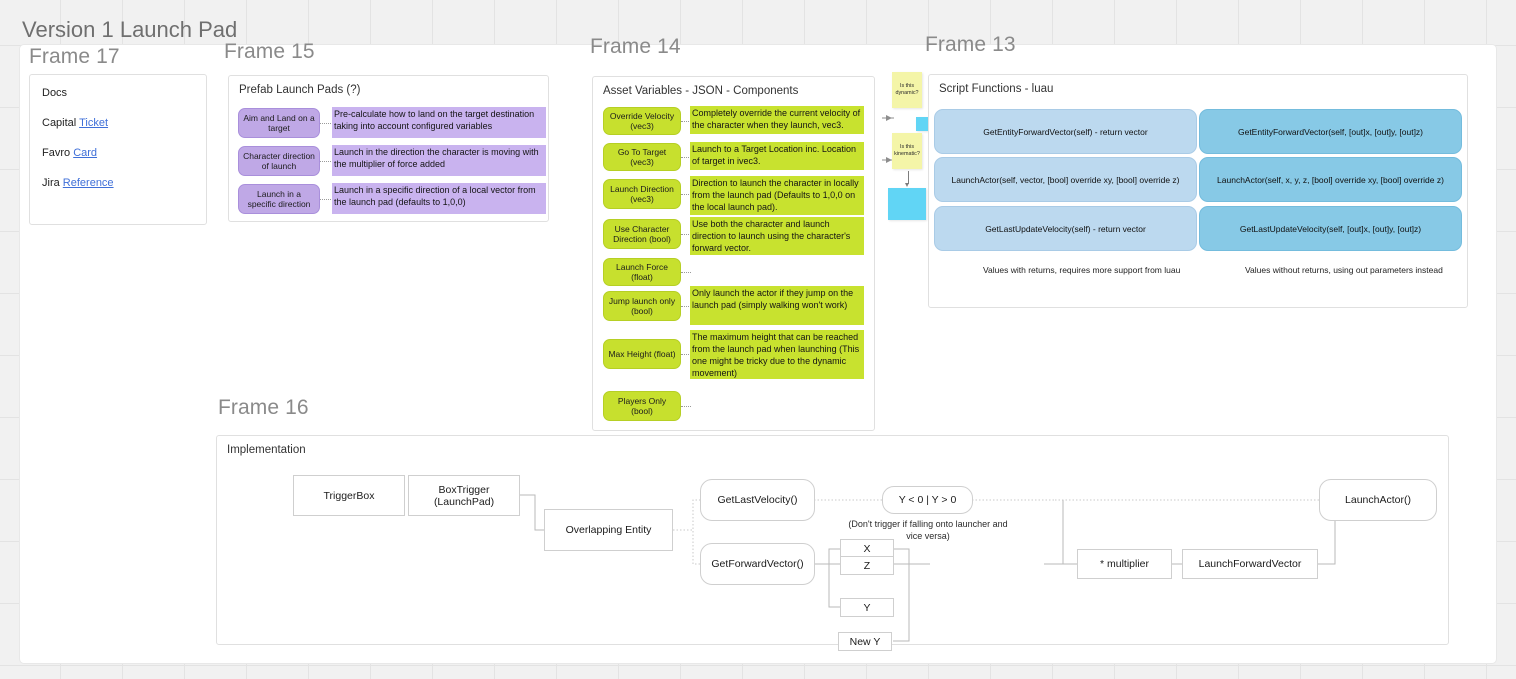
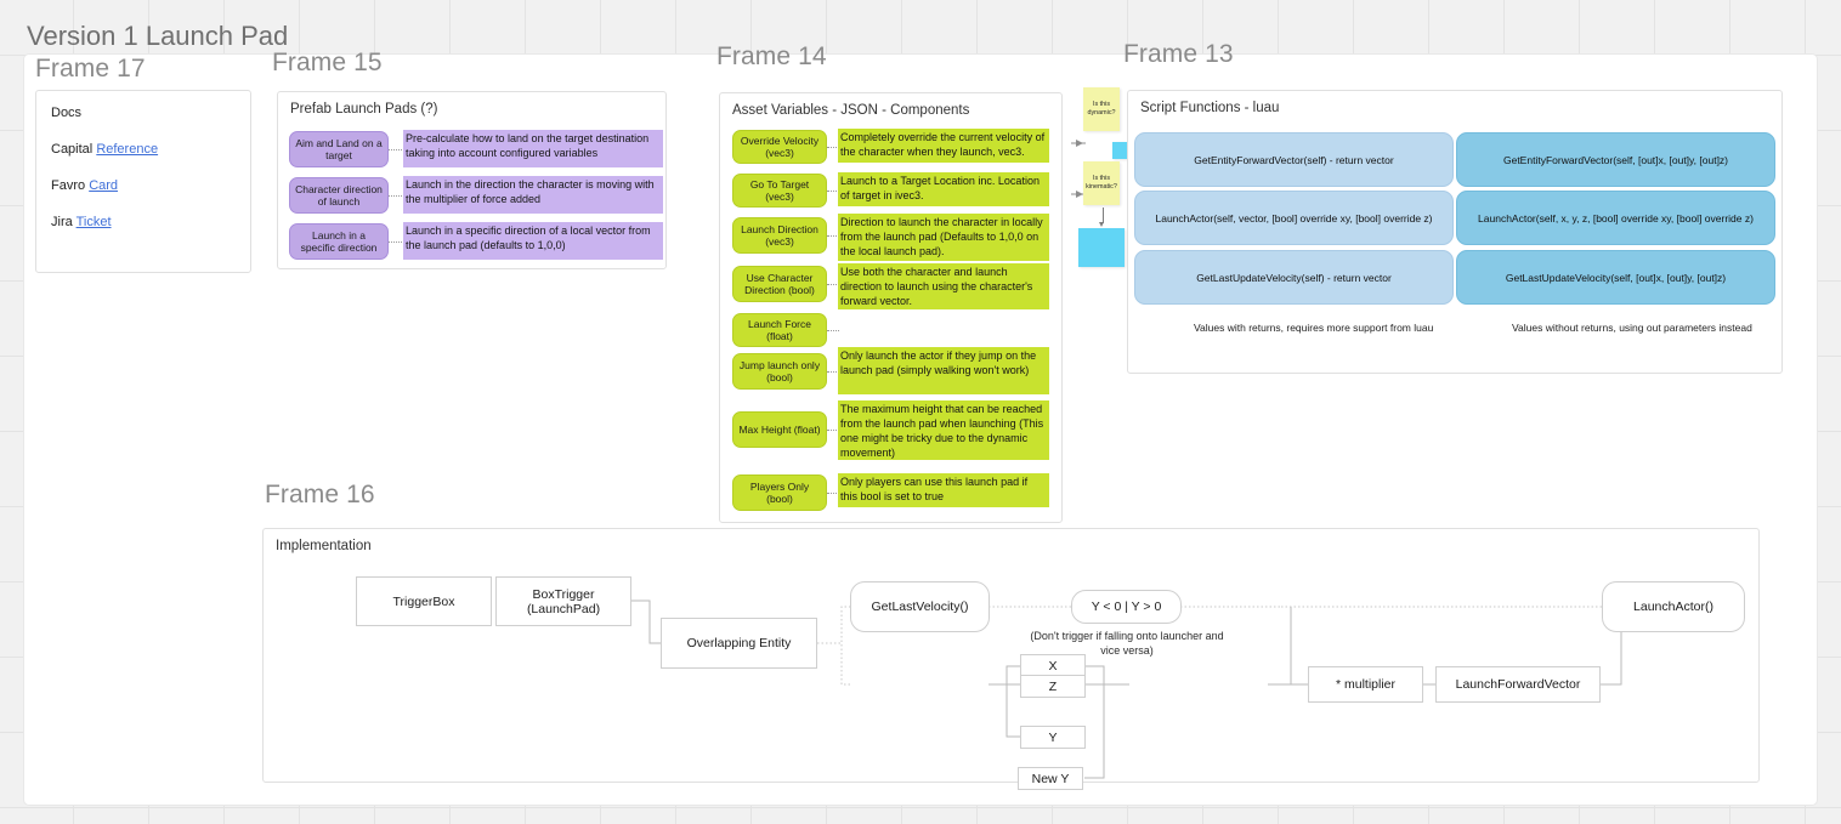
  Version 1 Launch Pad
  Frame 17
  Docs
- Capital Ticket
+ Capital Reference
  Favro Card
- Jira Reference
+ Jira Ticket
  Frame 15
  Prefab Launch Pads (?)
  Aim and Land on a target
  Pre-calculate how to land on the target destination taking into account configured variables
  Character direction of launch
  Launch in the direction the character is moving with the multiplier of force added
  Launch in a specific direction
  Launch in a specific direction of a local vector from the launch pad (defaults to 1,0,0)
  Frame 14
  Asset Variables - JSON - Components
  Override Velocity (vec3)
  Completely override the current velocity of the character when they launch, vec3.
  Go To Target (vec3)
  Launch to a Target Location inc. Location of target in ivec3.
  Launch Direction (vec3)
  Direction to launch the character in locally from the launch pad (Defaults to 1,0,0 on the local launch pad).
  Use Character Direction (bool)
  Use both the character and launch direction to launch using the character's forward vector.
  Launch Force (float)
  Jump launch only (bool)
  Only launch the actor if they jump on the launch pad (simply walking won't work)
  Max Height (float)
  The maximum height that can be reached from the launch pad when launching (This one might be tricky due to the dynamic movement)
  Players Only (bool)
+ Only players can use this launch pad if this bool is set to true
  Frame 13
  Script Functions - luau
  GetEntityForwardVector(self) - return vector
  GetEntityForwardVector(self, [out]x, [out]y, [out]z)
  LaunchActor(self, vector, [bool] override xy, [bool] override z)
  LaunchActor(self, x, y, z, [bool] override xy, [bool] override z)
  GetLastUpdateVelocity(self) - return vector
  GetLastUpdateVelocity(self, [out]x, [out]y, [out]z)
  Values with returns, requires more support from luau
  Values without returns, using out parameters instead
  Frame 16
  Implementation
  TriggerBox
  BoxTrigger (LaunchPad)
  Overlapping Entity
  GetLastVelocity()
  Y < 0 | Y > 0
  (Don't trigger if falling onto launcher and vice versa)
- GetForwardVector()
  X
  Z
  Y
  New Y
  * multiplier
  LaunchForwardVector
  LaunchActor()
